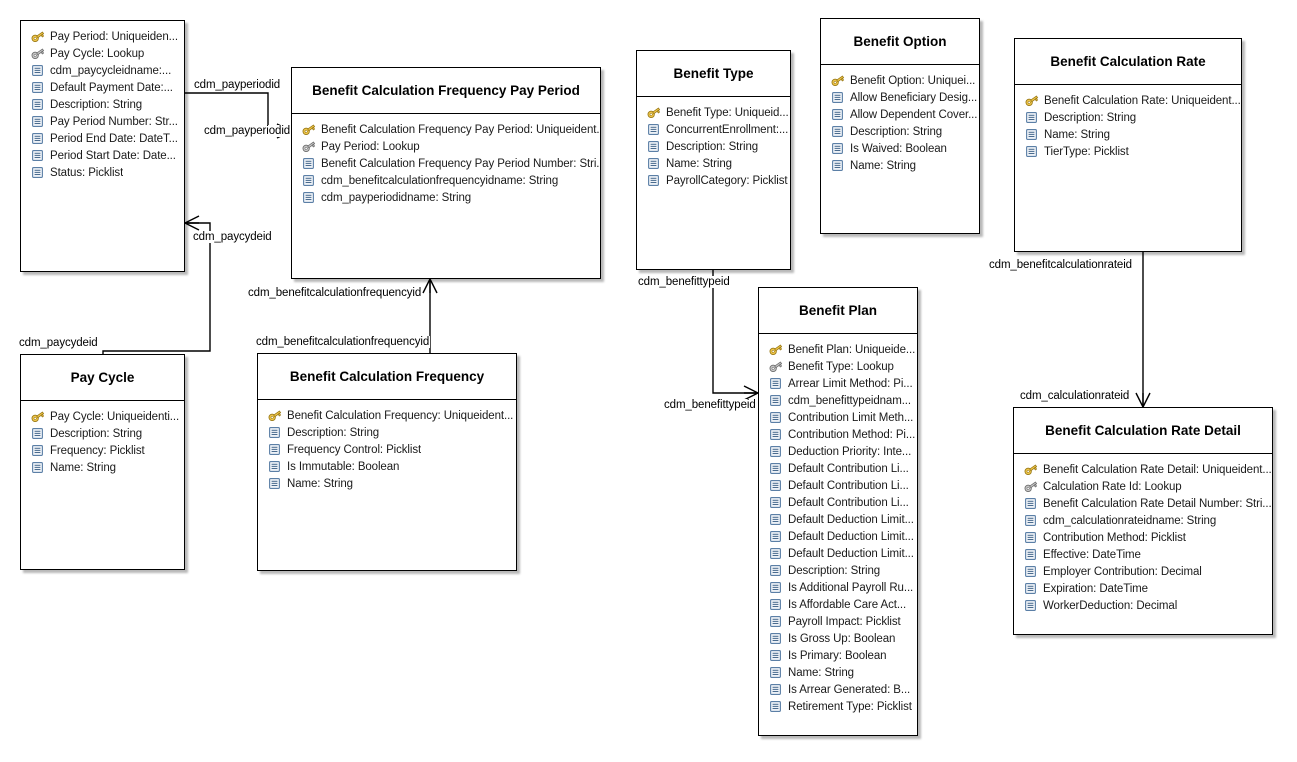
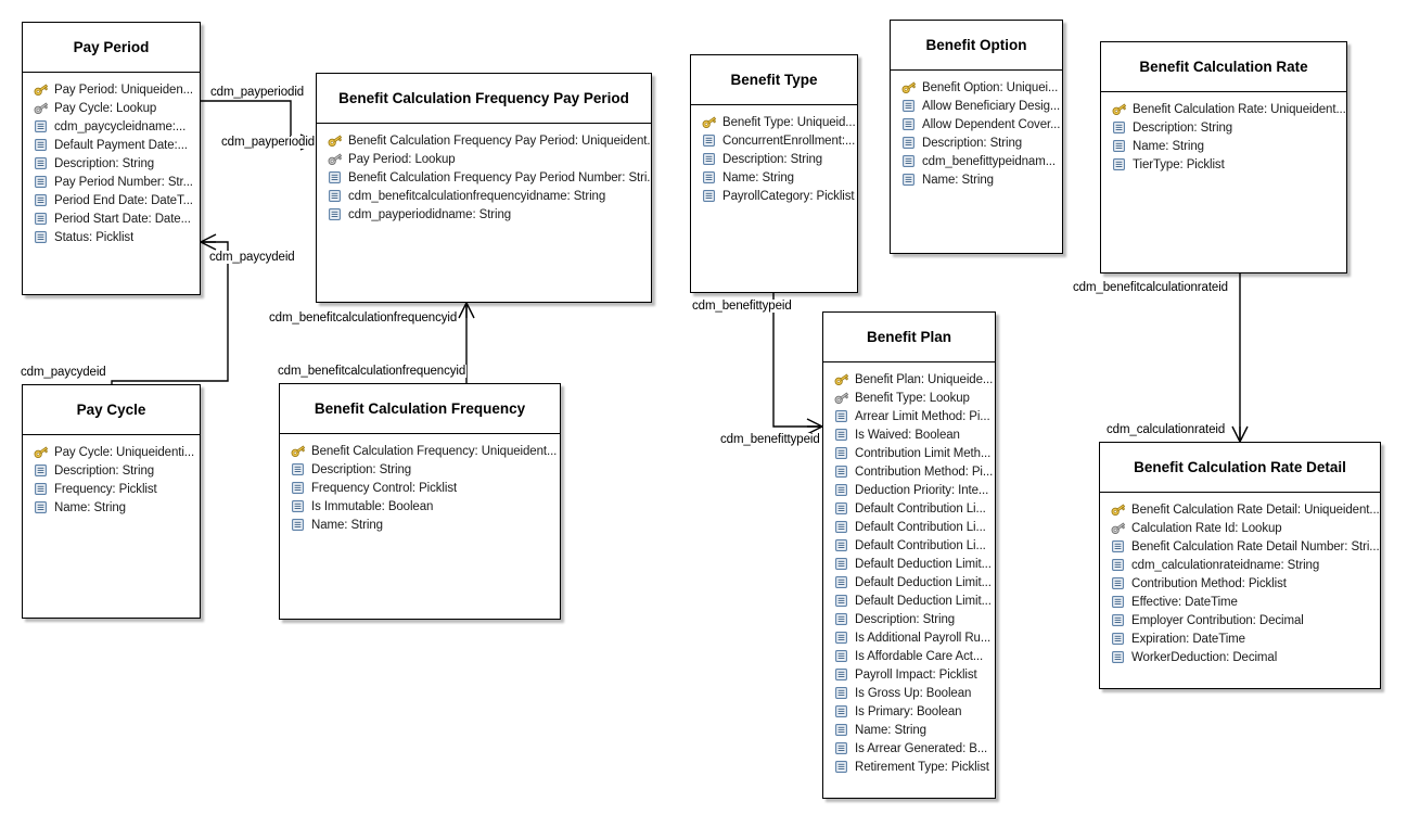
  cdm_payperiodid
  cdm_payperiodid
  cdm_paycydeid
  cdm_paycydeid
  cdm_benefitcalculationfrequencyid
  cdm_benefitcalculationfrequencyid
  cdm_benefittypeid
  cdm_benefittypeid
  cdm_benefitcalculationrateid
  cdm_calculationrateid
+ Pay Period
  Pay Period: Uniqueiden...
  Pay Cycle: Lookup
  cdm_paycycleidname:...
  Default Payment Date:...
  Description: String
  Pay Period Number: Str...
  Period End Date: DateT...
  Period Start Date: Date...
  Status: Picklist
  Benefit Calculation Frequency Pay Period
  Benefit Calculation Frequency Pay Period: Uniqueident.
  Pay Period: Lookup
  Benefit Calculation Frequency Pay Period Number: Stri.
  cdm_benefitcalculationfrequencyidname: String
  cdm_payperiodidname: String
  Benefit Type
  Benefit Type: Uniqueid...
  ConcurrentEnrollment:...
  Description: String
  Name: String
  PayrollCategory: Picklist
  Benefit Option
  Benefit Option: Uniquei...
  Allow Beneficiary Desig...
  Allow Dependent Cover...
  Description: String
- Is Waived: Boolean
+ cdm_benefittypeidnam...
  Name: String
  Benefit Calculation Rate
  Benefit Calculation Rate: Uniqueident...
  Description: String
  Name: String
  TierType: Picklist
  Benefit Plan
  Benefit Plan: Uniqueide...
  Benefit Type: Lookup
  Arrear Limit Method: Pi...
- cdm_benefittypeidnam...
+ Is Waived: Boolean
  Contribution Limit Meth...
  Contribution Method: Pi...
  Deduction Priority: Inte...
  Default Contribution Li...
  Default Contribution Li...
  Default Contribution Li...
  Default Deduction Limit...
  Default Deduction Limit...
  Default Deduction Limit...
  Description: String
  Is Additional Payroll Ru...
  Is Affordable Care Act...
  Payroll Impact: Picklist
  Is Gross Up: Boolean
  Is Primary: Boolean
  Name: String
  Is Arrear Generated: B...
  Retirement Type: Picklist
  Pay Cycle
  Pay Cycle: Uniqueidenti...
  Description: String
  Frequency: Picklist
  Name: String
  Benefit Calculation Frequency
  Benefit Calculation Frequency: Uniqueident...
  Description: String
  Frequency Control: Picklist
  Is Immutable: Boolean
  Name: String
  Benefit Calculation Rate Detail
  Benefit Calculation Rate Detail: Uniqueident...
  Calculation Rate Id: Lookup
  Benefit Calculation Rate Detail Number: Stri...
  cdm_calculationrateidname: String
  Contribution Method: Picklist
  Effective: DateTime
  Employer Contribution: Decimal
  Expiration: DateTime
  WorkerDeduction: Decimal
